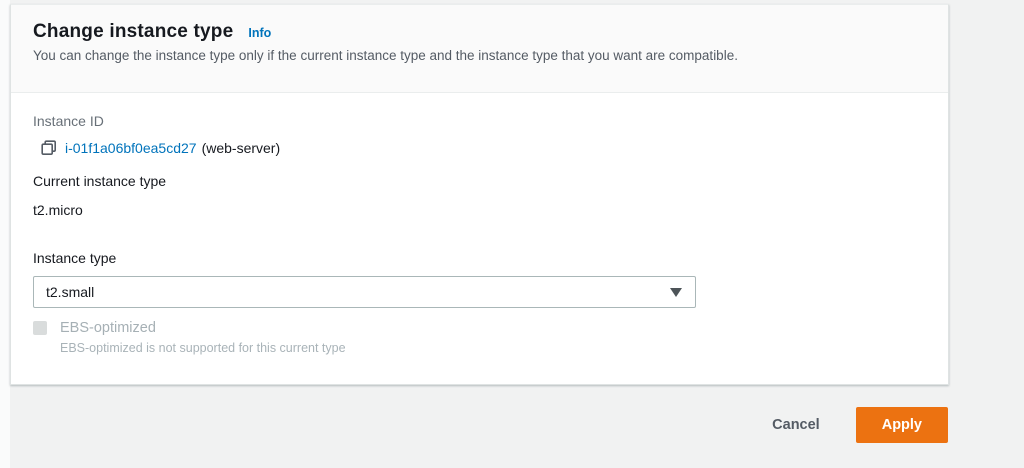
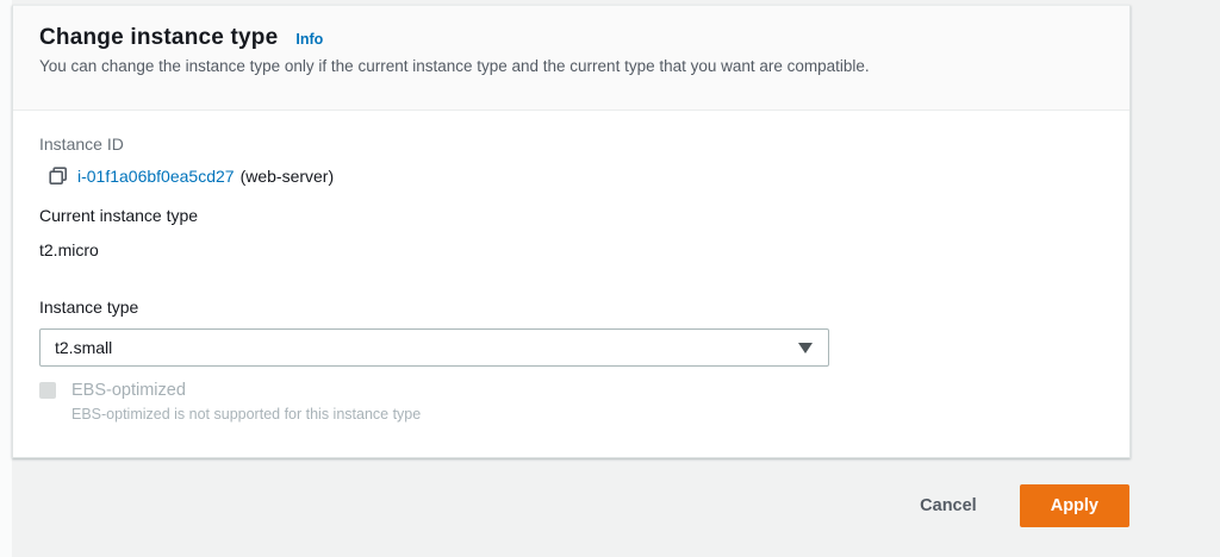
  Change instance type
  Info
- You can change the instance type only if the current instance type and the instance type that you want are compatible.
+ You can change the instance type only if the current instance type and the current type that you want are compatible.
  Instance ID
  i-01f1a06bf0ea5cd27
  (web-server)
  Current instance type
  t2.micro
  Instance type
  t2.small
  EBS-optimized
- EBS-optimized is not supported for this current type
+ EBS-optimized is not supported for this instance type
  Cancel
  Apply
